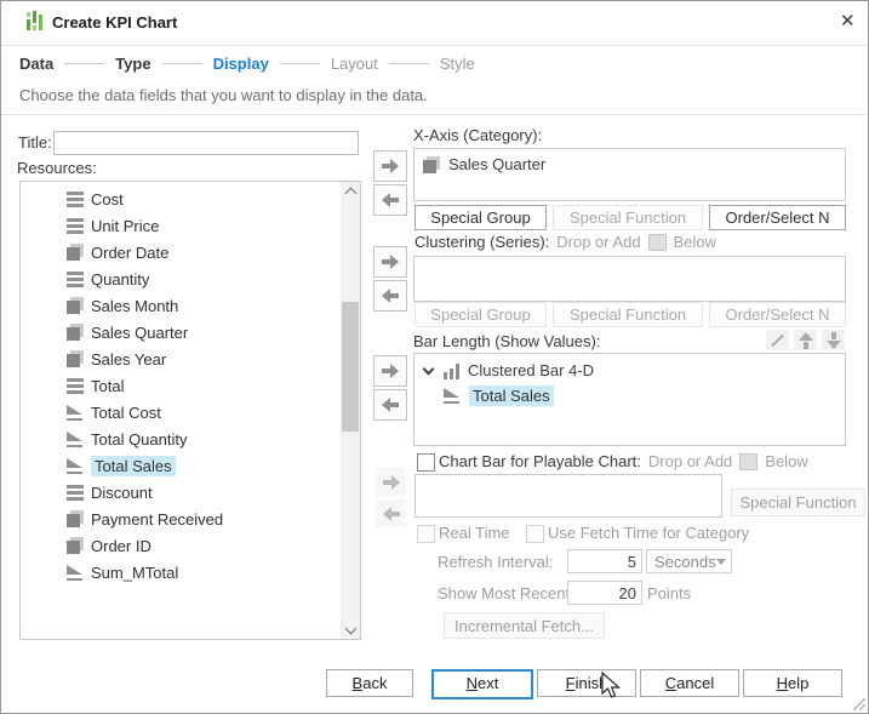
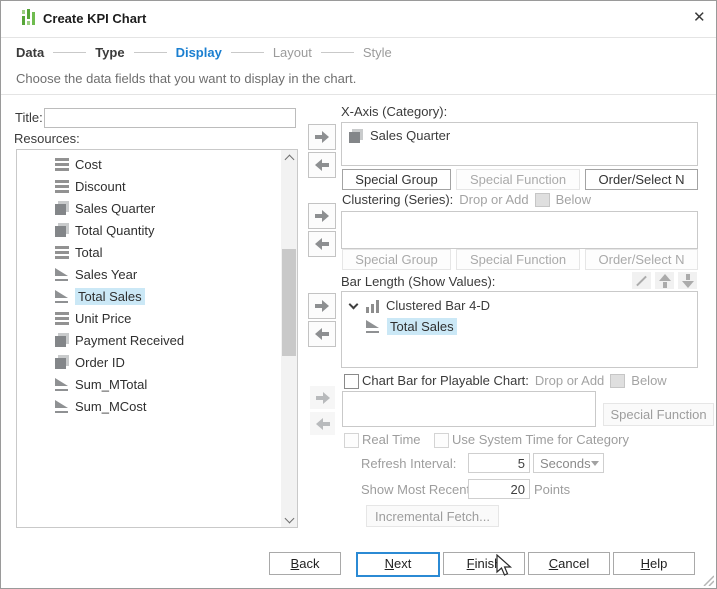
  Create KPI Chart
  ✕
  Data
  Type
  Display
  Layout
  Style
- Choose the data fields that you want to display in the data.
+ Choose the data fields that you want to display in the chart.
  Title:
  Resources:
  Cost
- Unit Price
+ Discount
- Order Date
- Quantity
- Sales Month
  Sales Quarter
- Sales Year
+ Total Quantity
  Total
- Total Cost
- Total Quantity
+ Sales Year
  Total Sales
- Discount
+ Unit Price
  Payment Received
  Order ID
  Sum_MTotal
+ Sum_MCost
  X-Axis (Category):
  Sales Quarter
  Special Group
  Special Function
  Order/Select N
  Clustering (Series):
  Drop or Add
  Below
  Special Group
  Special Function
  Order/Select N
  Bar Length (Show Values):
  Clustered Bar 4-D
  Total Sales
  Chart Bar for Playable Chart:
  Drop or Add
  Below
  Special Function
  Real Time
- Use Fetch Time for Category
+ Use System Time for Category
  Refresh Interval:
  5
  Seconds
  Show Most Recen
  20
  Points
  Incremental Fetch...
  Back
  Next
  Finis
  Cancel
  Help
